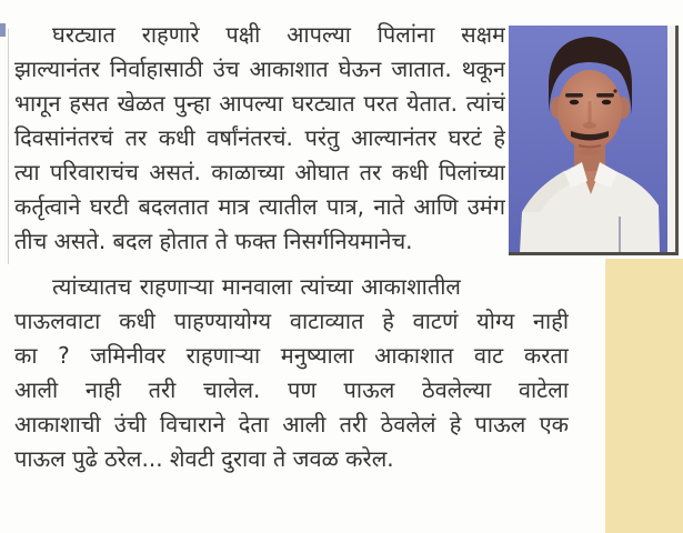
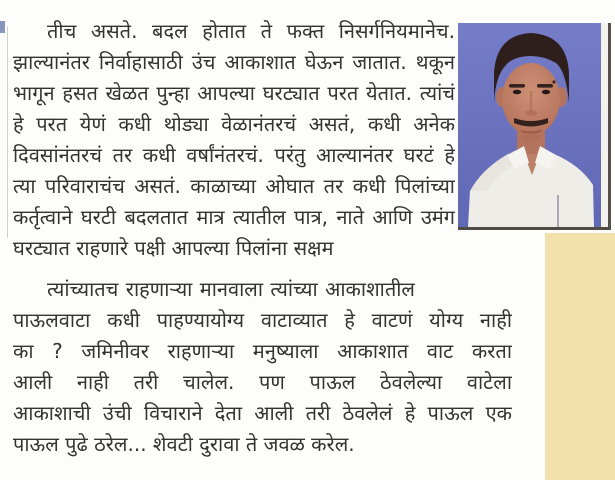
- घरट्यात राहणारे पक्षी आपल्या पिलांना सक्षम
+ तीच असते. बदल होतात ते फक्त निसर्गनियमानेच.
  झाल्यानंतर निर्वाहासाठी उंच आकाशात घेऊन जातात. थकून
  भागून हसत खेळत पुन्हा आपल्या घरट्यात परत येतात. त्यांचं
+ हे परत येणं कधी थोड्या वेळानंतरचं असतं, कधी अनेक
  दिवसांनंतरचं तर कधी वर्षांनंतरचं. परंतु आल्यानंतर घरटं हे
  त्या परिवाराचंच असतं. काळाच्या ओघात तर कधी पिलांच्या
  कर्तृत्वाने घरटी बदलतात मात्र त्यातील पात्र, नाते आणि उमंग
- तीच असते. बदल होतात ते फक्त निसर्गनियमानेच.
+ घरट्यात राहणारे पक्षी आपल्या पिलांना सक्षम
  त्यांच्यातच राहणाऱ्या मानवाला त्यांच्या आकाशातील
  पाऊलवाटा कधी पाहण्यायोग्य वाटाव्यात हे वाटणं योग्य नाही
  का ? जमिनीवर राहणाऱ्या मनुष्याला आकाशात वाट करता
  आली नाही तरी चालेल. पण पाऊल ठेवलेल्या वाटेला
  आकाशाची उंची विचाराने देता आली तरी ठेवलेलं हे पाऊल एक
  पाऊल पुढे ठरेल... शेवटी दुरावा ते जवळ करेल.
